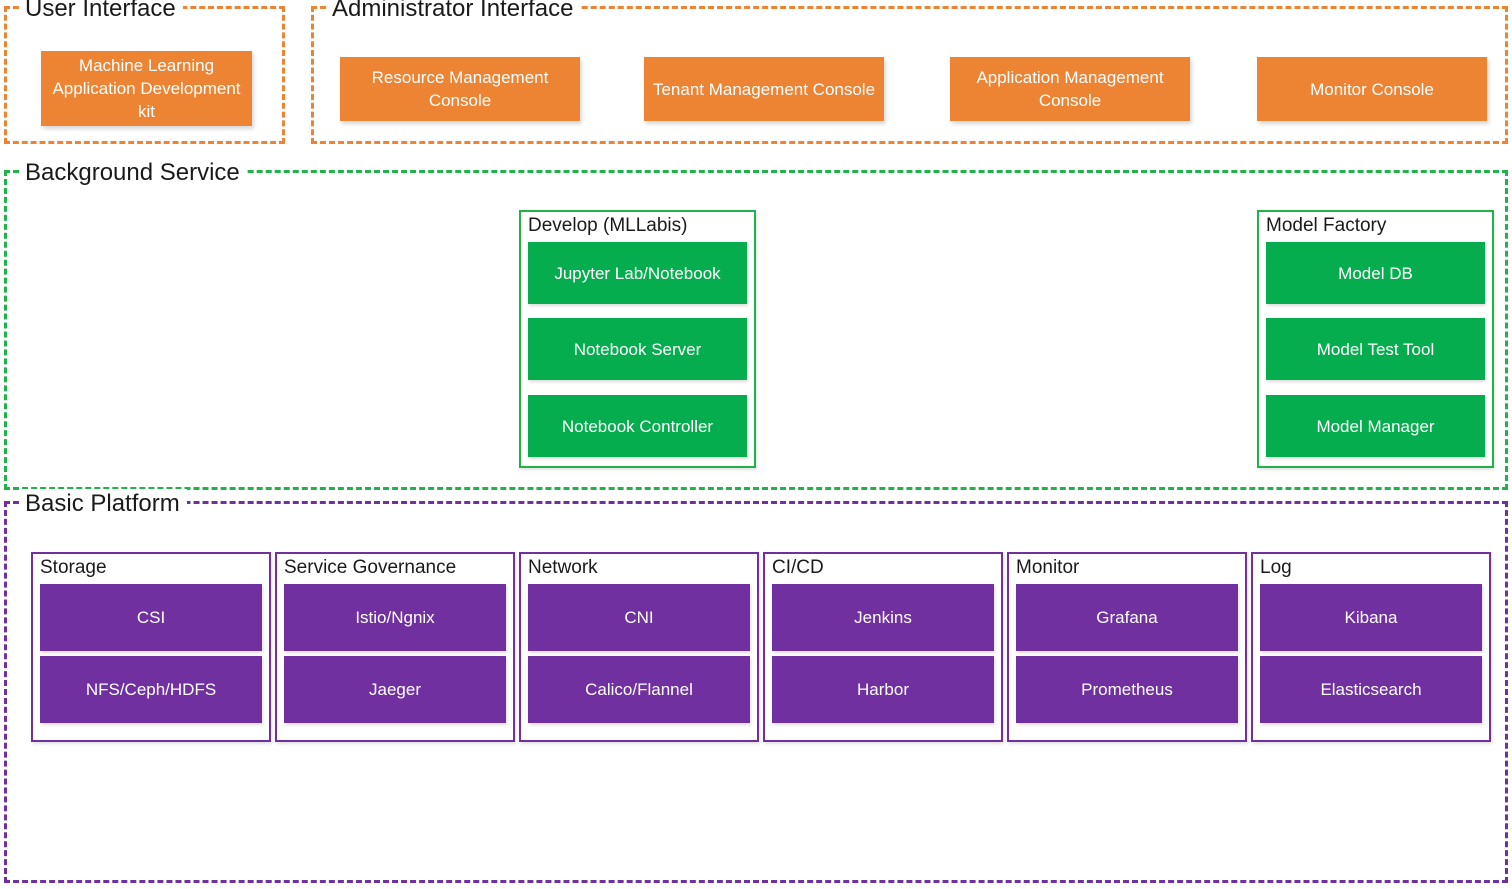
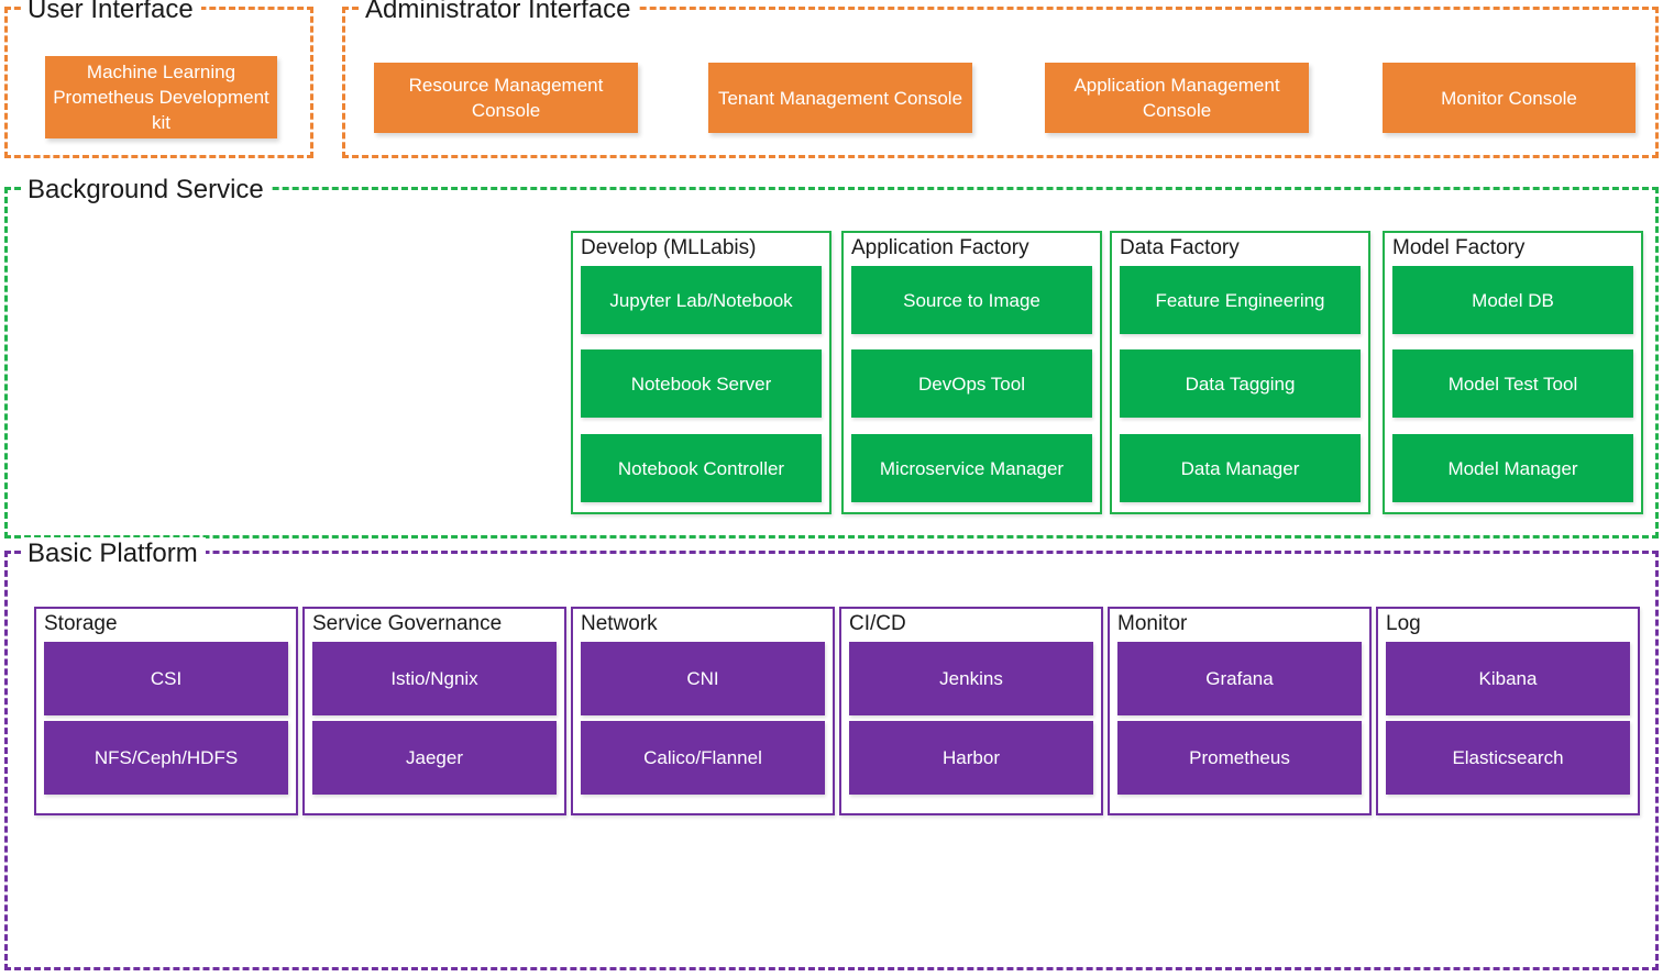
  User Interface
- Machine Learning Application Development kit
+ Machine Learning Prometheus Development kit
  Administrator Interface
  Resource Management Console
  Tenant Management Console
  Application Management Console
  Monitor Console
  Background Service
  Develop (MLLabis)
  Jupyter Lab/Notebook
  Notebook Server
  Notebook Controller
+ Application Factory
+ Source to Image
+ DevOps Tool
+ Microservice Manager
+ Data Factory
+ Feature Engineering
+ Data Tagging
+ Data Manager
  Model Factory
  Model DB
  Model Test Tool
  Model Manager
  Basic Platform
  Storage
  CSI
  NFS/Ceph/HDFS
  Service Governance
  Istio/Ngnix
  Jaeger
  Network
  CNI
  Calico/Flannel
  CI/CD
  Jenkins
  Harbor
  Monitor
  Grafana
  Prometheus
  Log
  Kibana
  Elasticsearch
